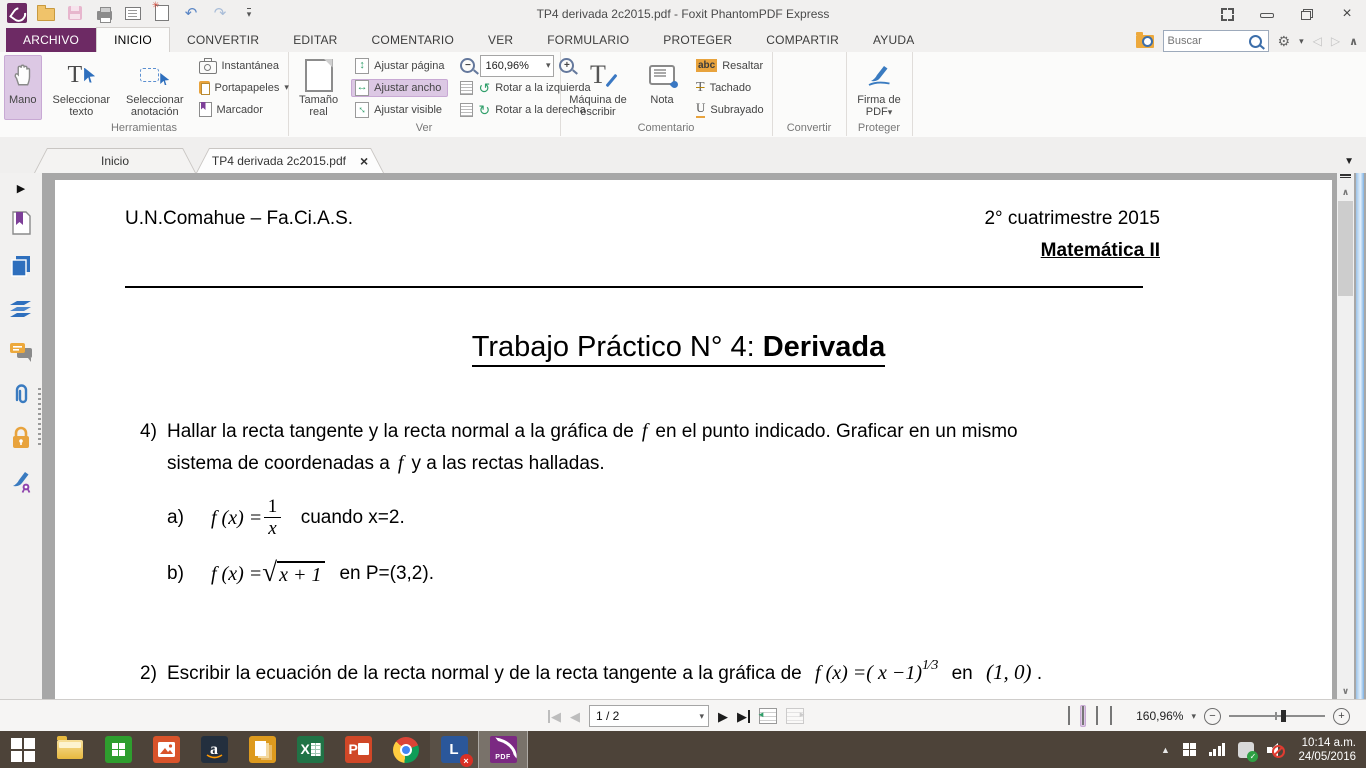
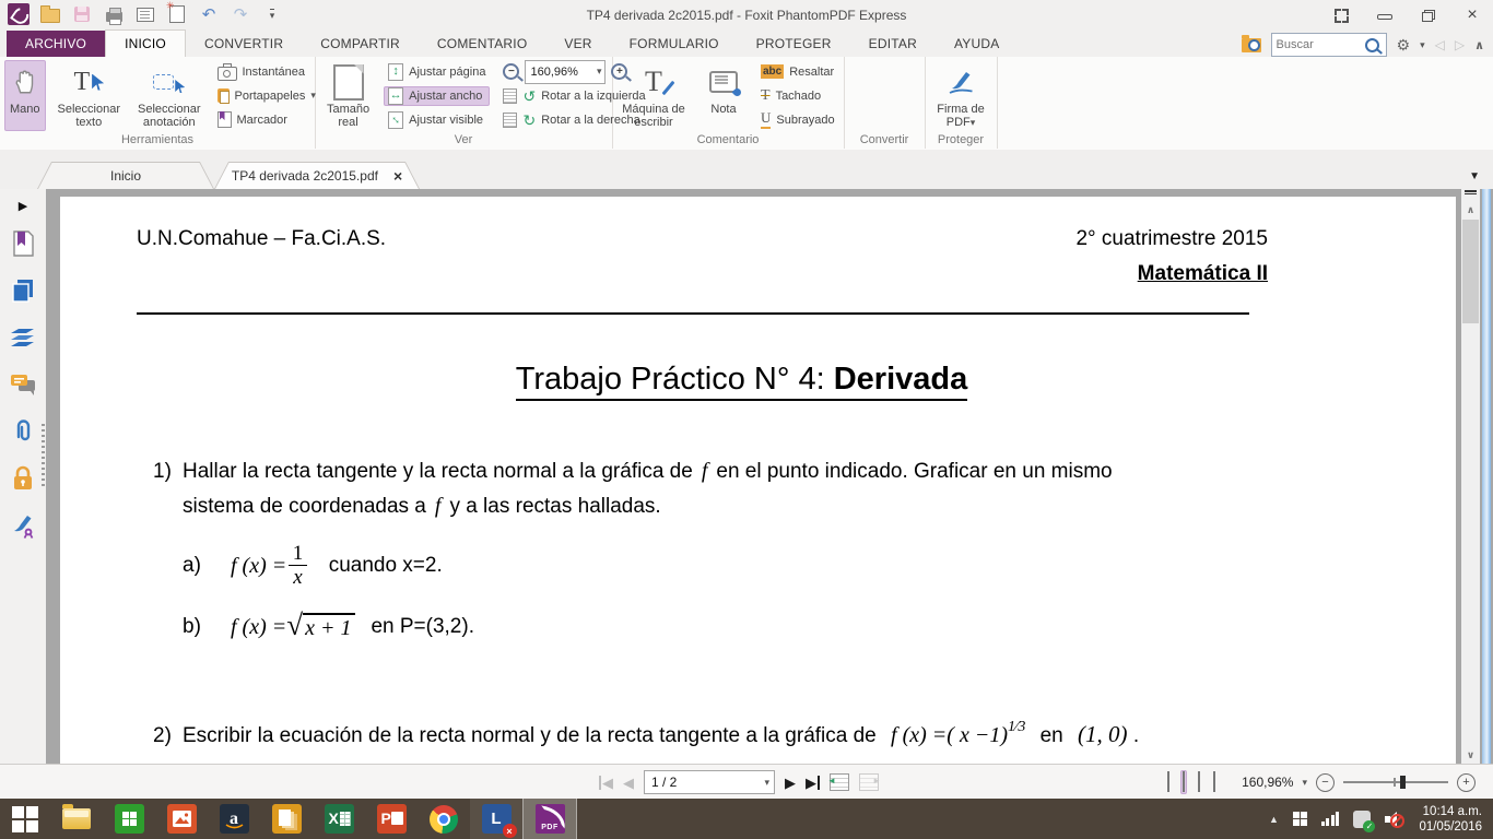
  ↶
  ↷
  ▾
  TP4 derivada 2c2015.pdf - Foxit PhantomPDF Express
  ×
  ARCHIVO
  INICIO
  CONVERTIR
- EDITAR
+ COMPARTIR
  COMENTARIO
  VER
  FORMULARIO
  PROTEGER
- COMPARTIR
+ EDITAR
  AYUDA
  Buscar
  ⚙
  ▾
  ◁
  ▷
  ∧
  Mano
  T
  Seleccionar texto
  Seleccionar anotación
  Instantánea
  Portapapeles
  ▾
  Marcador
  Herramientas
  Tamaño real
  ↕
  Ajustar página
  ↔
  Ajustar ancho
  Ajustar visible
  −
  160,96%
  ▾
  ↺
  Rotar a la izquierda
  ↻
  Rotar a la derecha
  Ver
  T
  Máquina de escribir
  Nota
  abc
  Resaltar
  T
  Tachado
  U
  Subrayado
  Comentario
  Convertir
  Firma de PDF▾
  Proteger
  Inicio
  TP4 derivada 2c2015.pdf
  ×
  ▼
  ▶
  U.N.Comahue – Fa.Ci.A.S.
  2° cuatrimestre 2015
  Matemática II
  Trabajo Práctico N° 4: Derivada
- 4) Hallar la recta tangente y la recta normal a la gráfica de f en el punto indicado. Graficar en un mismo
+ 1) Hallar la recta tangente y la recta normal a la gráfica de f en el punto indicado. Graficar en un mismo
  sistema de coordenadas a f y a las rectas halladas.
  a)
  f (x) =
  1
  x
  cuando x=2.
  b)
  f (x) =
  √
  x + 1
  en P=(3,2).
  2) Escribir la ecuación de la recta normal y de la recta tangente a la gráfica de f (x) =( x −1)1⁄3 en (1, 0) .
  ∧
  ∨
  ◀
  ◀
  1 / 2
  ▾
  ▶
  ▶
  160,96%
  ▾
  −
  +
  a
  X
  P
  L
  ×
  ▲
  10:14 a.m.
- 24/05/2016
+ 01/05/2016
